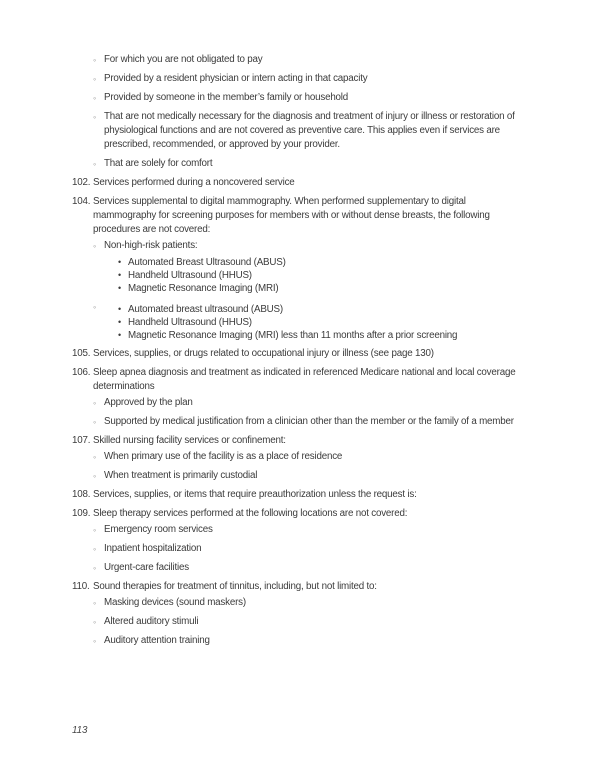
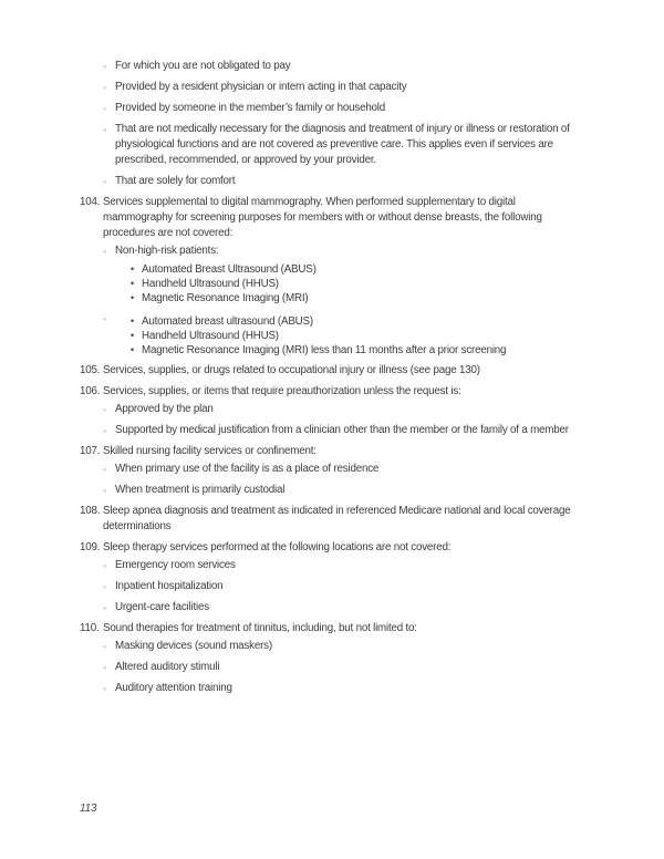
  ◦
  For which you are not obligated to pay
  ◦
  Provided by a resident physician or intern acting in that capacity
  ◦
  Provided by someone in the member’s family or household
  ◦
  That are not medically necessary for the diagnosis and treatment of injury or illness or restoration of physiological functions and are not covered as preventive care. This applies even if services are prescribed, recommended, or approved by your provider.
  ◦
  That are solely for comfort
- 102.
- Services performed during a noncovered service
  104.
  Services supplemental to digital mammography. When performed supplementary to digital mammography for screening purposes for members with or without dense breasts, the following procedures are not covered:
  ◦
  Non-high-risk patients:
  •
  Automated Breast Ultrasound (ABUS)
  •
  Handheld Ultrasound (HHUS)
  •
  Magnetic Resonance Imaging (MRI)
  ◦
  •
  Automated breast ultrasound (ABUS)
  •
  Handheld Ultrasound (HHUS)
  •
  Magnetic Resonance Imaging (MRI) less than 11 months after a prior screening
  105.
  Services, supplies, or drugs related to occupational injury or illness (see page 130)
  106.
- Sleep apnea diagnosis and treatment as indicated in referenced Medicare national and local coverage determinations
+ Services, supplies, or items that require preauthorization unless the request is:
  ◦
  Approved by the plan
  ◦
  Supported by medical justification from a clinician other than the member or the family of a member
  107.
  Skilled nursing facility services or confinement:
  ◦
  When primary use of the facility is as a place of residence
  ◦
  When treatment is primarily custodial
  108.
- Services, supplies, or items that require preauthorization unless the request is:
+ Sleep apnea diagnosis and treatment as indicated in referenced Medicare national and local coverage determinations
  109.
  Sleep therapy services performed at the following locations are not covered:
  ◦
  Emergency room services
  ◦
  Inpatient hospitalization
  ◦
  Urgent-care facilities
  110.
  Sound therapies for treatment of tinnitus, including, but not limited to:
  ◦
  Masking devices (sound maskers)
  ◦
  Altered auditory stimuli
  ◦
  Auditory attention training
  113
